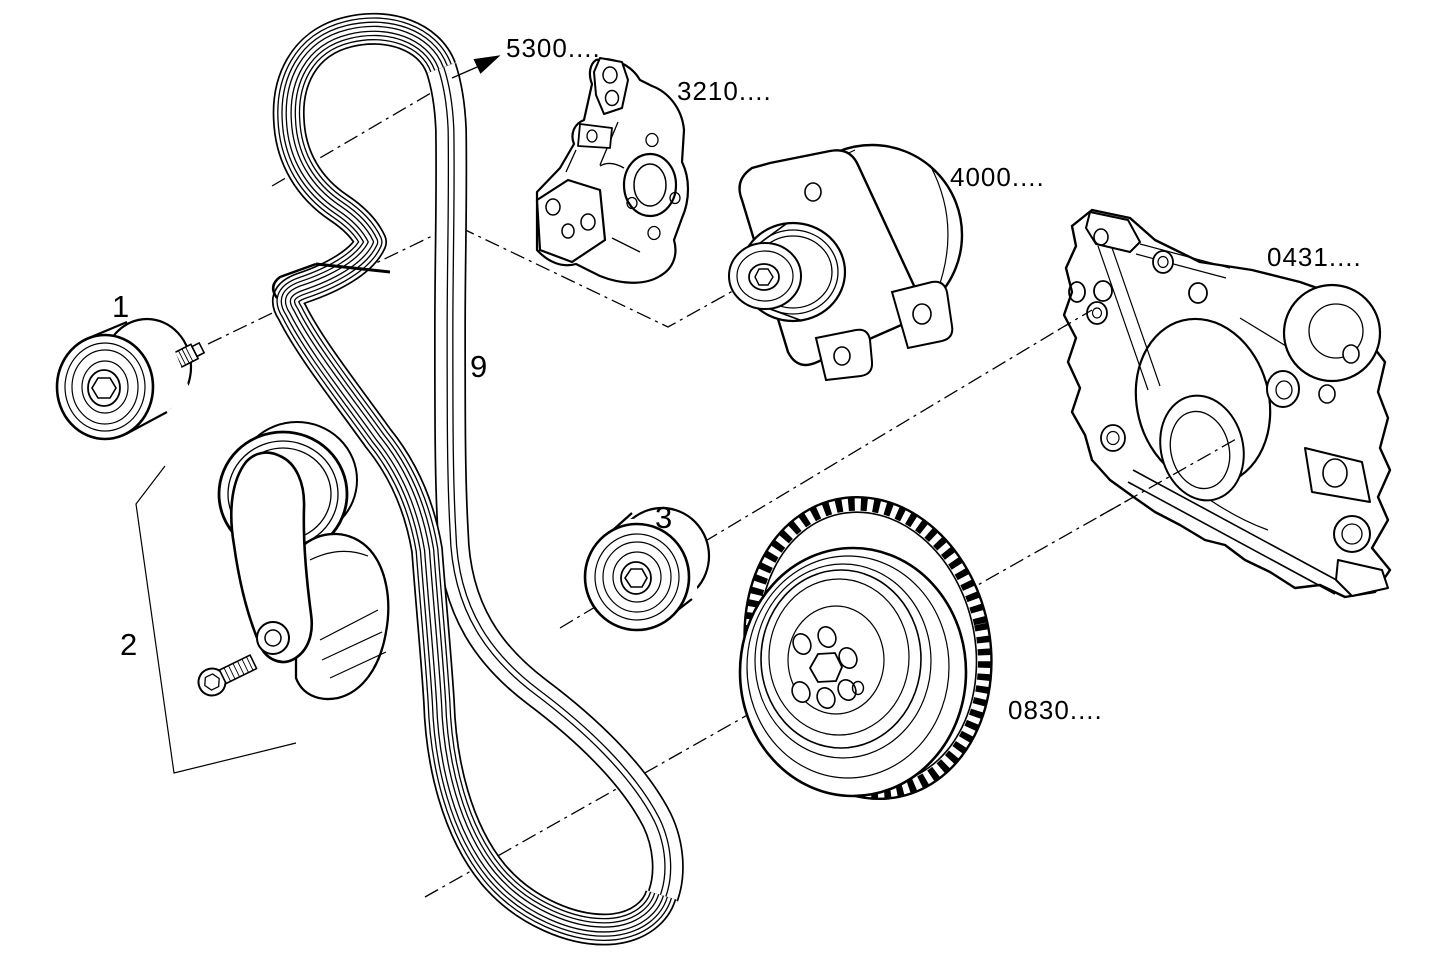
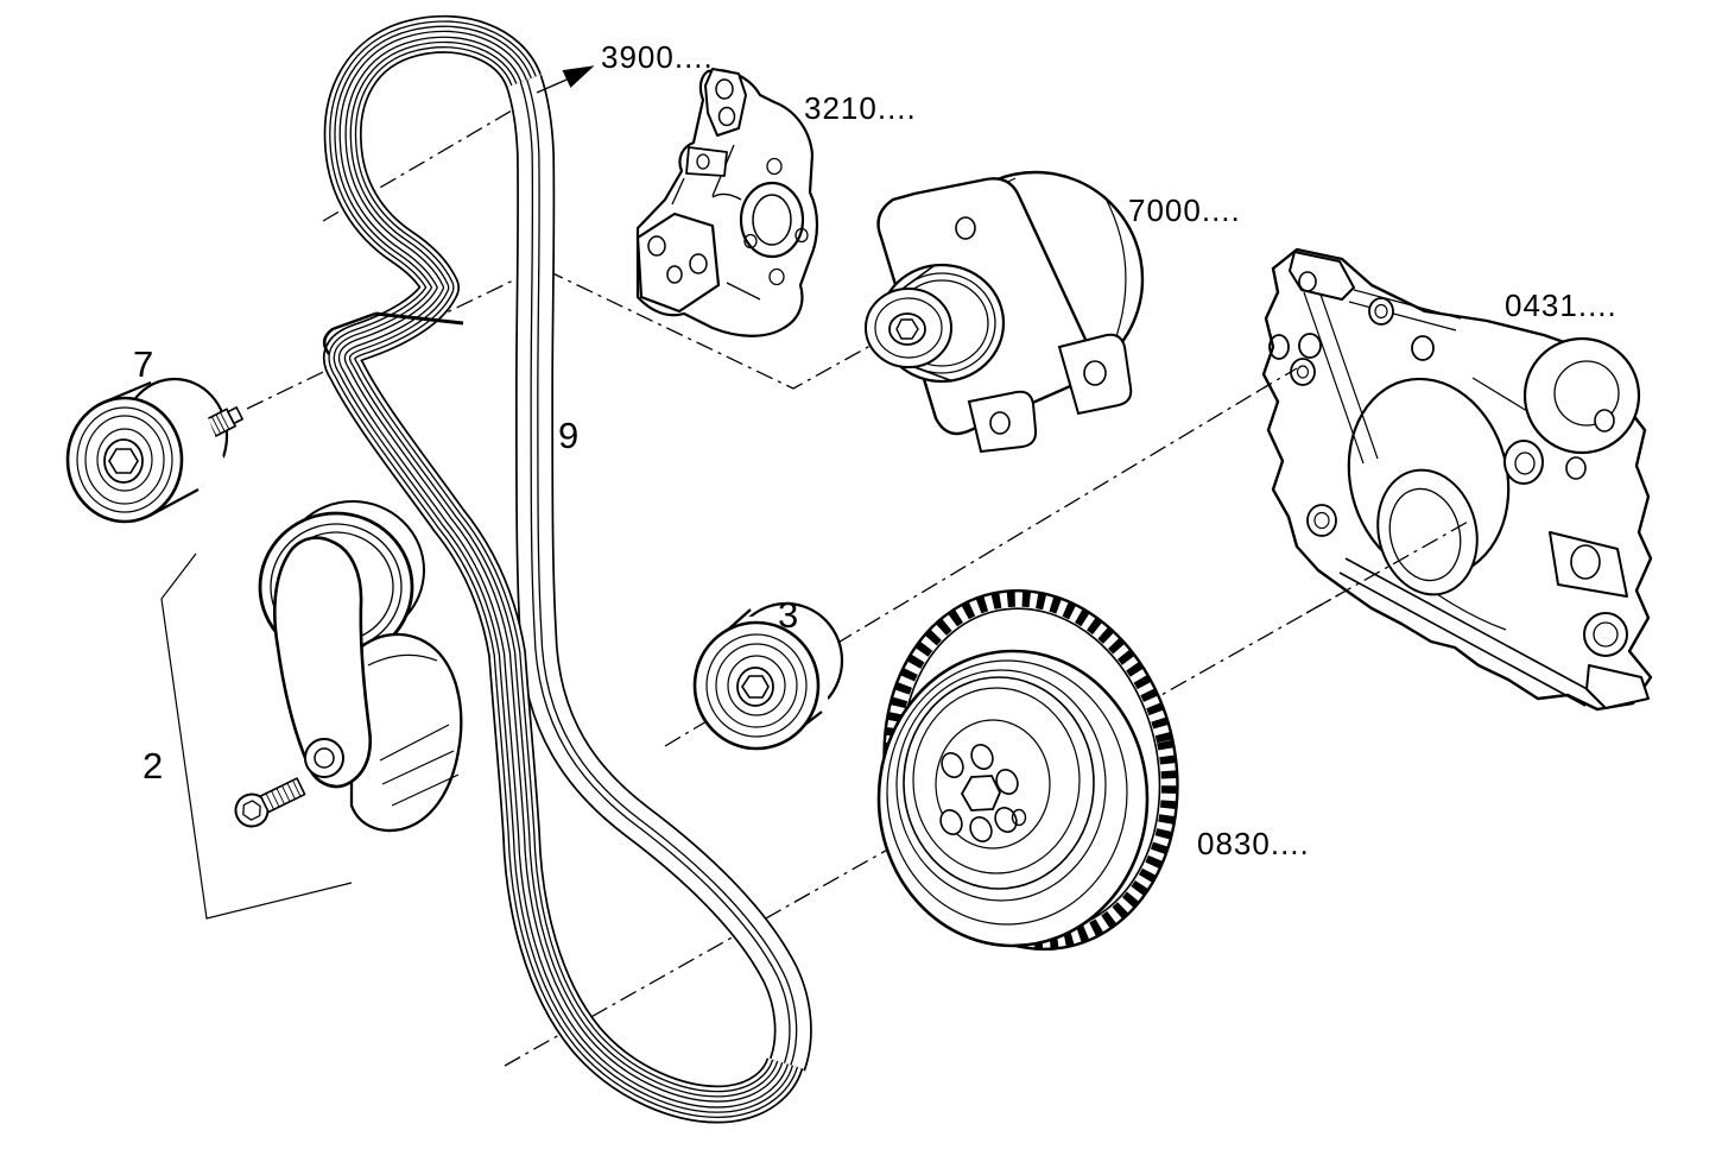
- 1
+ 7
  2
  3
  9
- 5300....
+ 3900....
  3210....
- 4000....
+ 7000....
  0431....
  0830....
